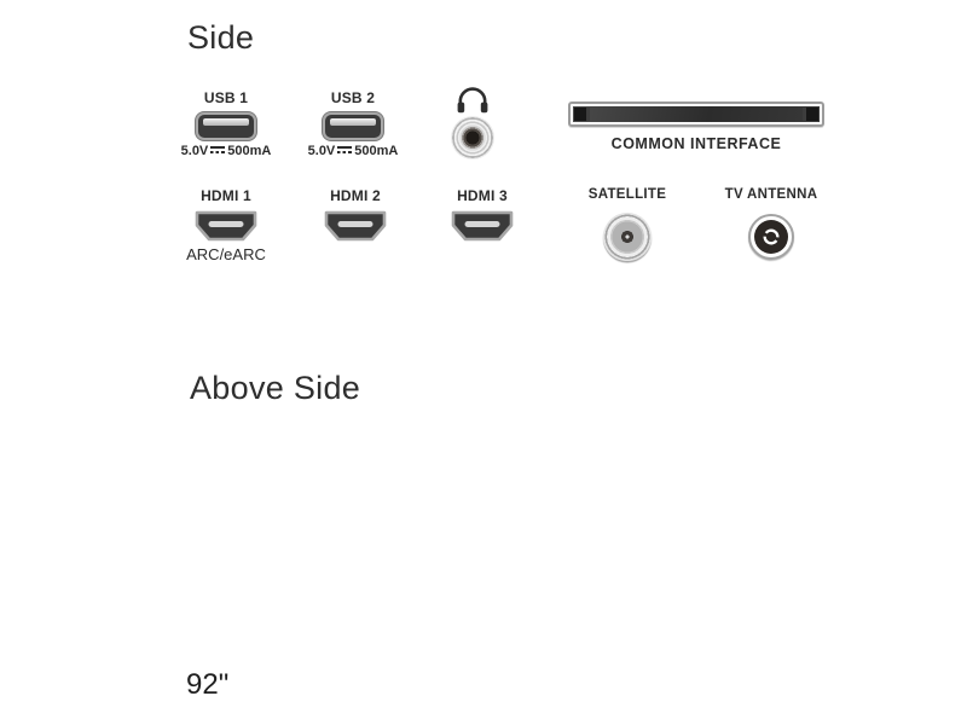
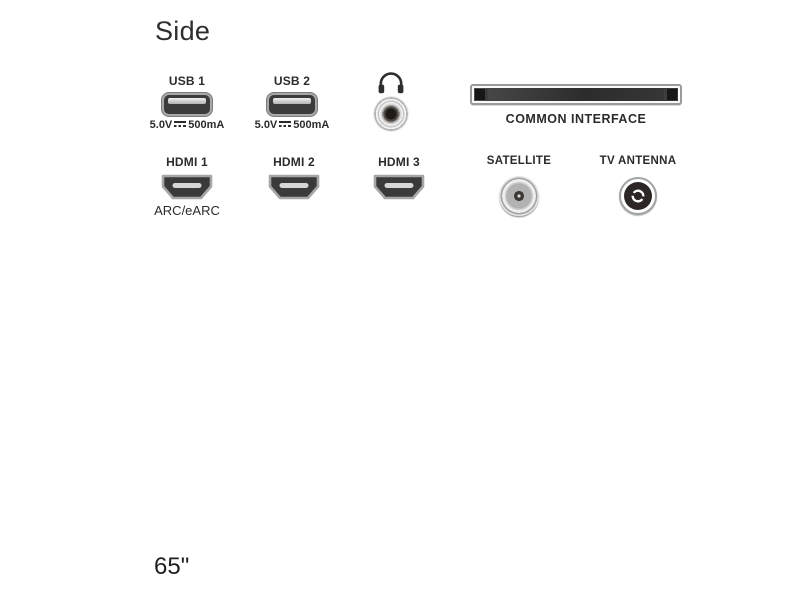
  Side
  USB 1
  5.0V
  500mA
  USB 2
  5.0V
  500mA
  COMMON INTERFACE
  HDMI 1
  ARC/eARC
  HDMI 2
  HDMI 3
  SATELLITE
  TV ANTENNA
- Above Side
- 92"
+ 65"
